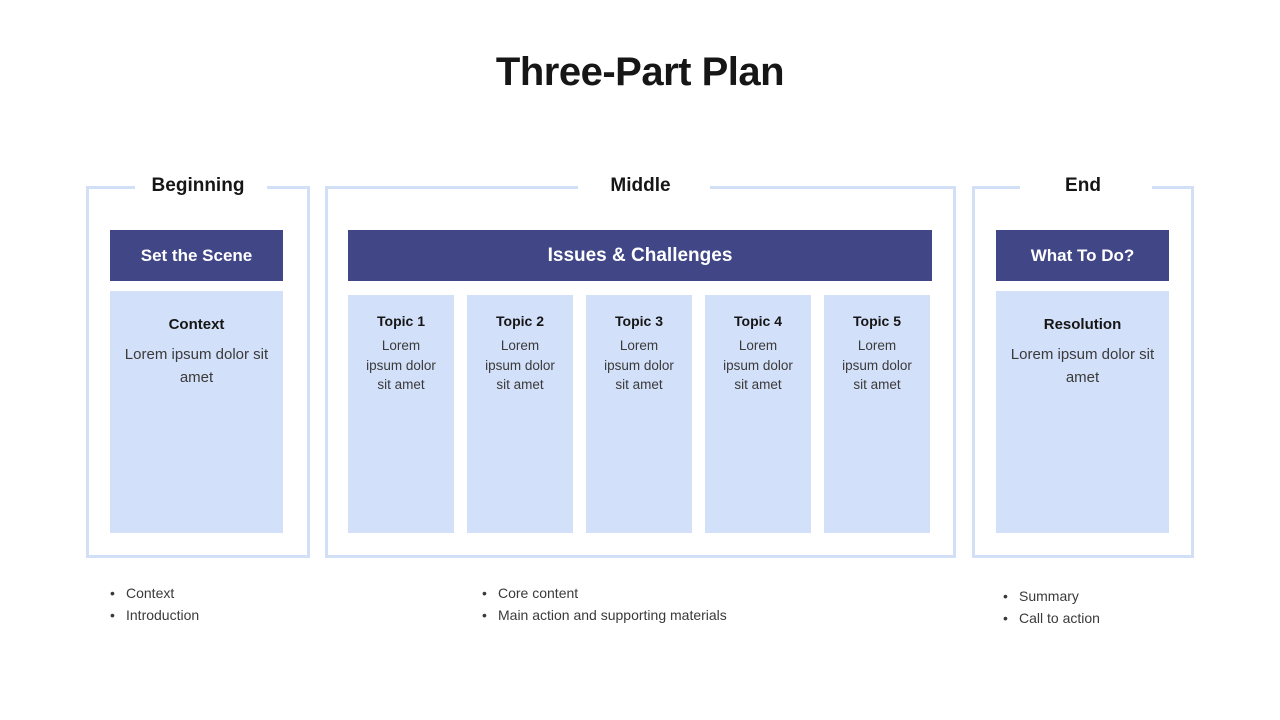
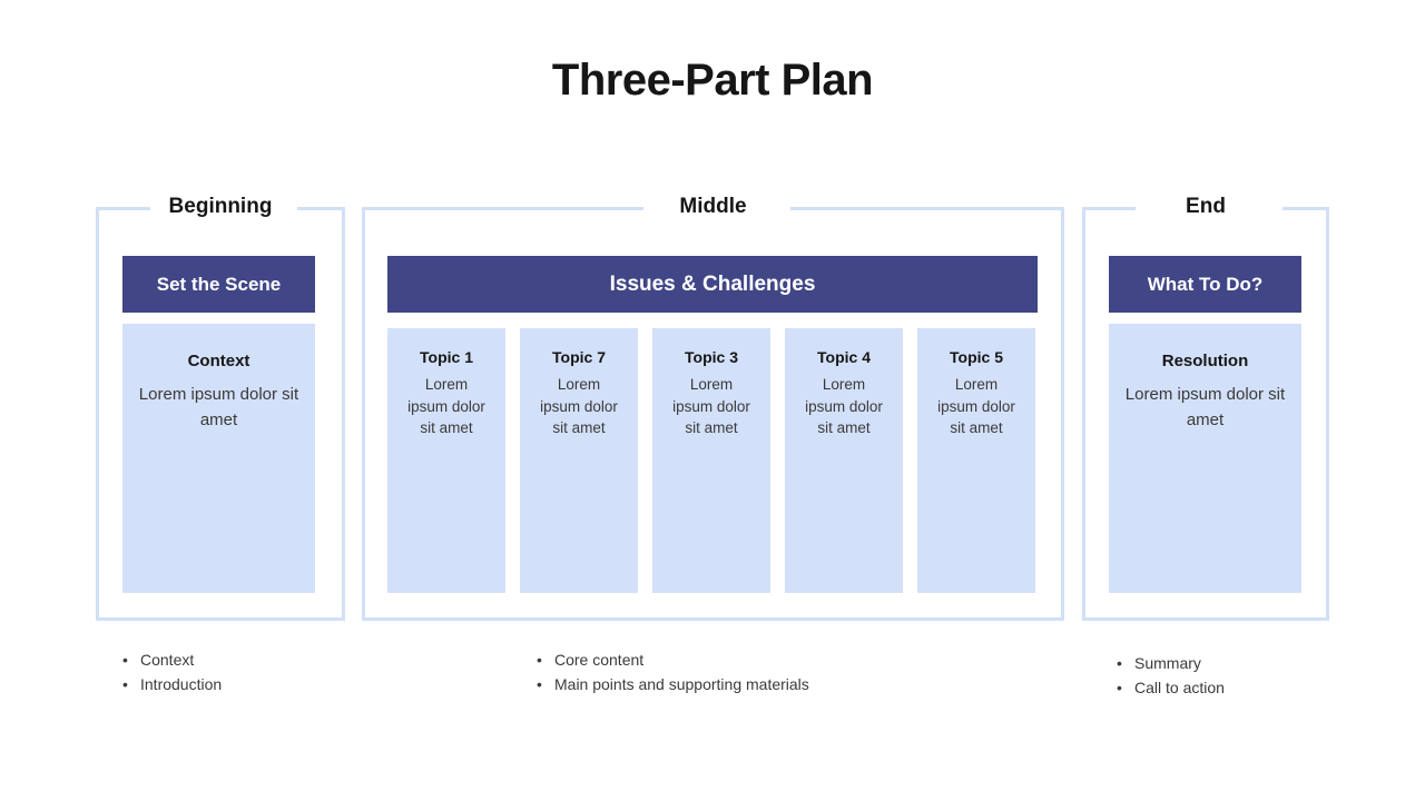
  Three-Part Plan
  Beginning
  Set the Scene
  Context
  Lorem ipsum dolor sit amet
  •
  Context
  •
  Introduction
  Middle
  Issues & Challenges
  Topic 1
  Lorem ipsum dolor sit amet
- Topic 2
+ Topic 7
  Lorem ipsum dolor sit amet
  Topic 3
  Lorem ipsum dolor sit amet
  Topic 4
  Lorem ipsum dolor sit amet
  Topic 5
  Lorem ipsum dolor sit amet
  •
  Core content
  •
- Main action and supporting materials
+ Main points and supporting materials
  End
  What To Do?
  Resolution
  Lorem ipsum dolor sit amet
  •
  Summary
  •
  Call to action
